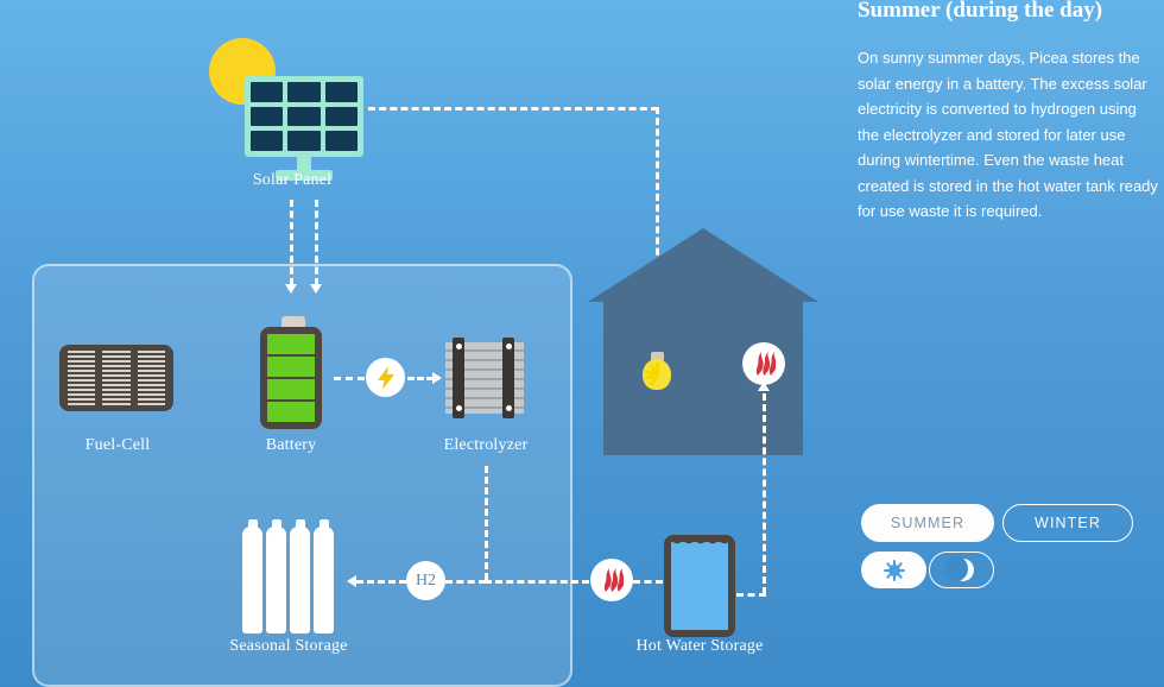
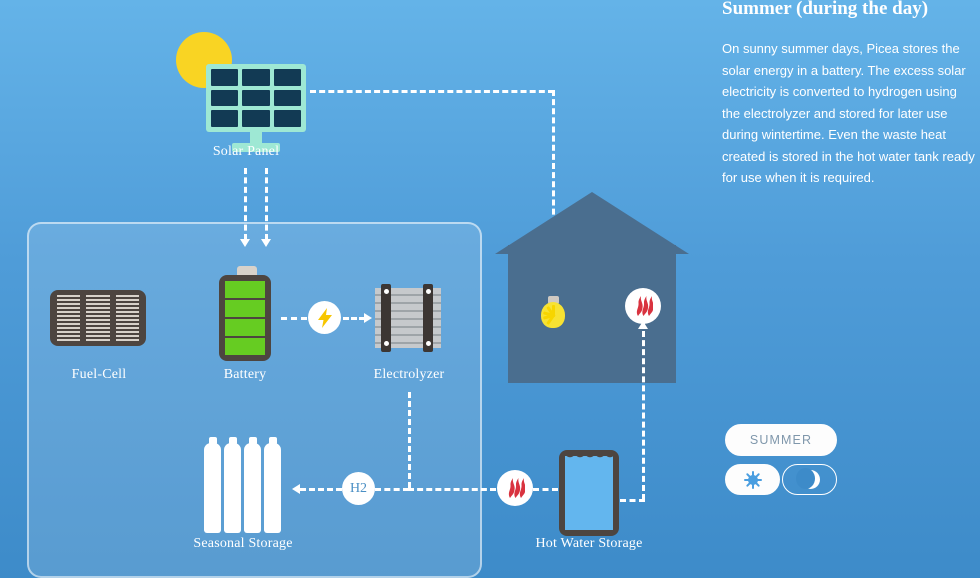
  Solar Panel
  Fuel-Cell
  Battery
  Electrolyzer
  H2
  Seasonal Storage
  Hot Water Storage
  Summer (during the day)
- On sunny summer days, Picea stores the solar energy in a battery. The excess solar electricity is converted to hydrogen using the electrolyzer and stored for later use during wintertime. Even the waste heat created is stored in the hot water tank ready for use waste it is required.
+ On sunny summer days, Picea stores the solar energy in a battery. The excess solar electricity is converted to hydrogen using the electrolyzer and stored for later use during wintertime. Even the waste heat created is stored in the hot water tank ready for use when it is required.
  SUMMER
- WINTER
